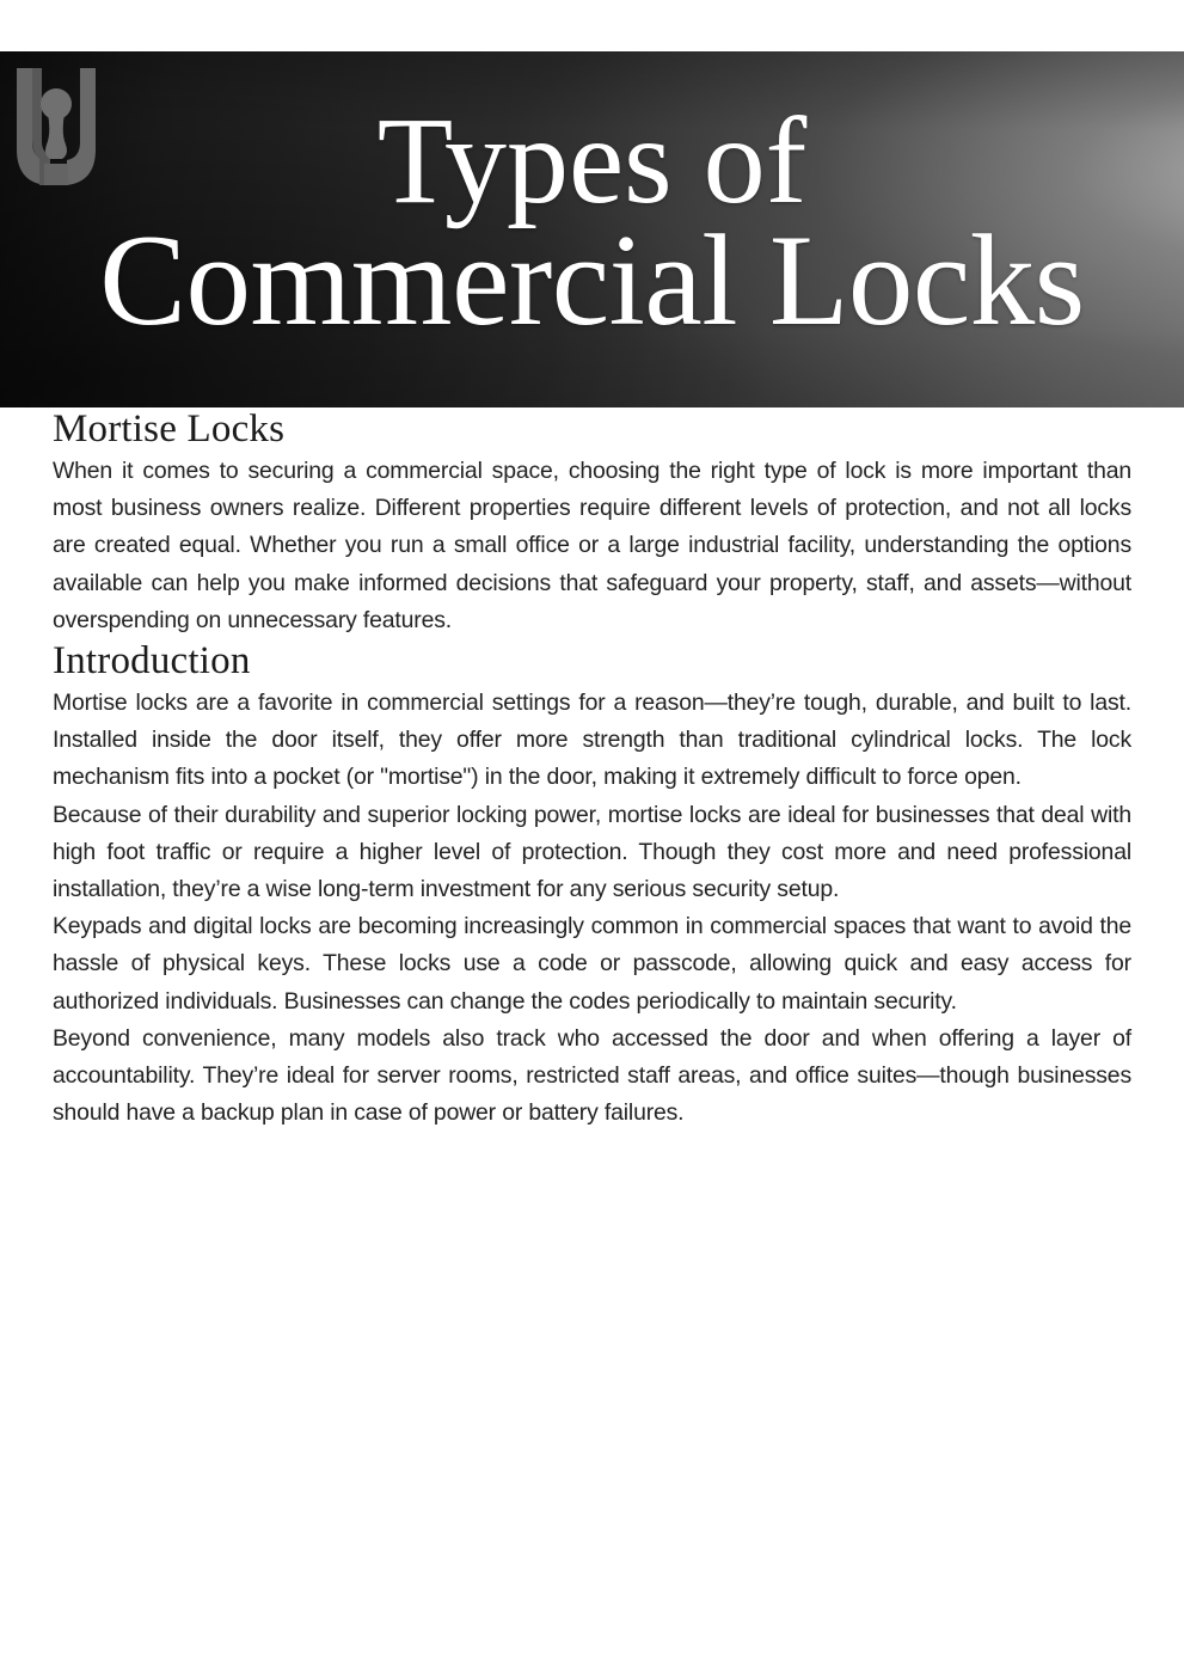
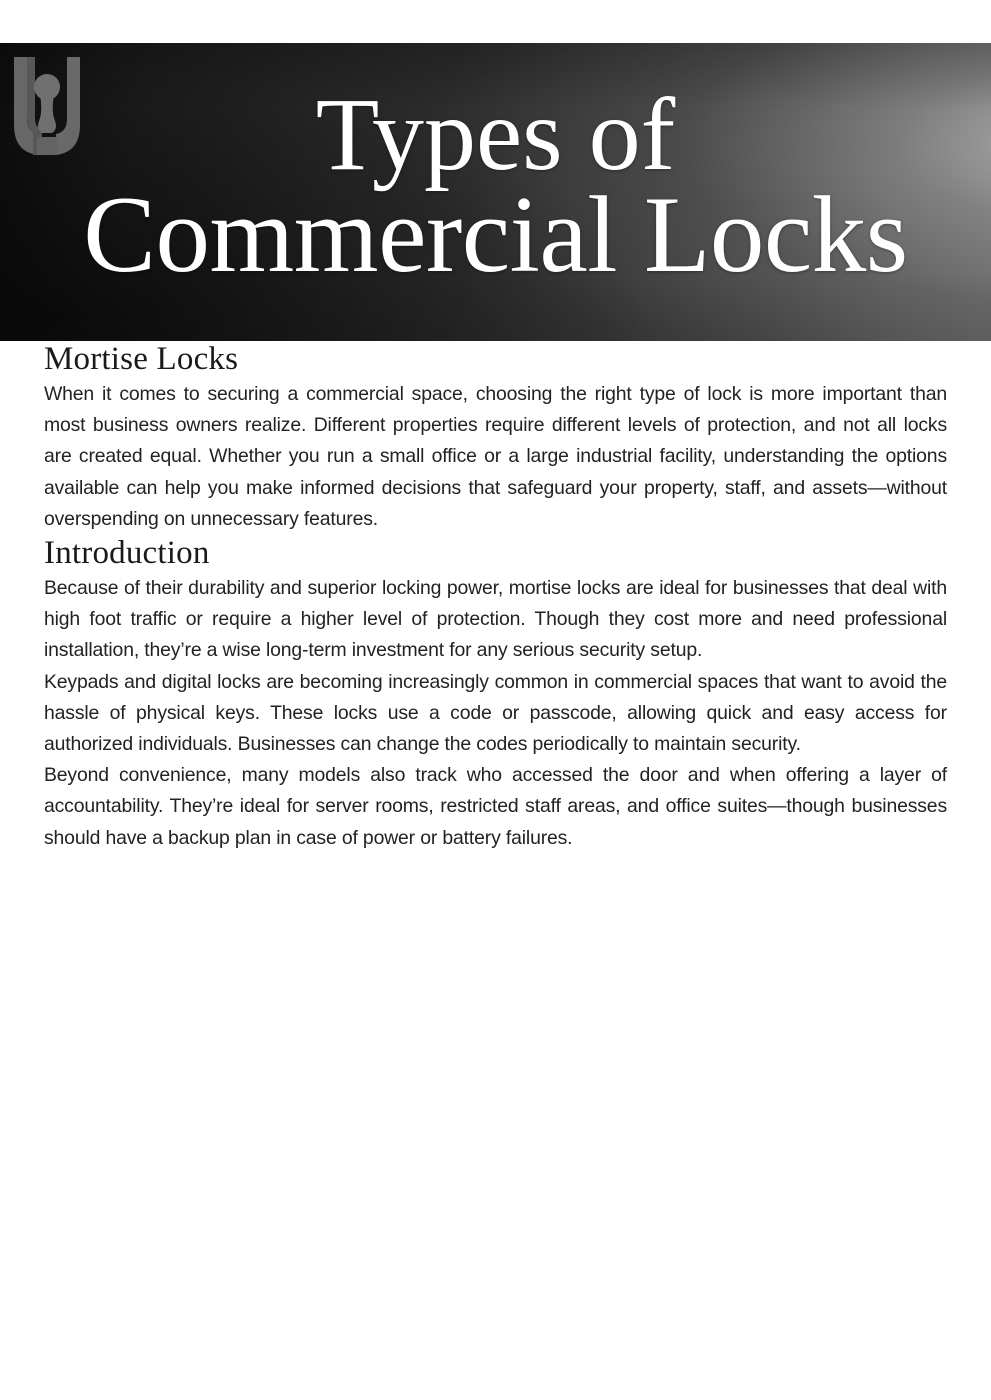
  Types of
  Commercial Locks
  Mortise Locks
  When it comes to securing a commercial space, choosing the right type of lock is more important than most business owners realize. Different properties require different levels of protection, and not all locks are created equal. Whether you run a small office or a large industrial facility, understanding the options available can help you make informed decisions that safeguard your property, staff, and assets—without overspending on unnecessary features.
  Introduction
- Mortise locks are a favorite in commercial settings for a reason—they’re tough, durable, and built to last. Installed inside the door itself, they offer more strength than traditional cylindrical locks. The lock mechanism fits into a pocket (or "mortise") in the door, making it extremely difficult to force open.
  Because of their durability and superior locking power, mortise locks are ideal for businesses that deal with high foot traffic or require a higher level of protection. Though they cost more and need professional installation, they’re a wise long-term investment for any serious security setup.
  Keypads and digital locks are becoming increasingly common in commercial spaces that want to avoid the hassle of physical keys. These locks use a code or passcode, allowing quick and easy access for authorized individuals. Businesses can change the codes periodically to maintain security.
  Beyond convenience, many models also track who accessed the door and when offering a layer of accountability. They’re ideal for server rooms, restricted staff areas, and office suites—though businesses should have a backup plan in case of power or battery failures.
